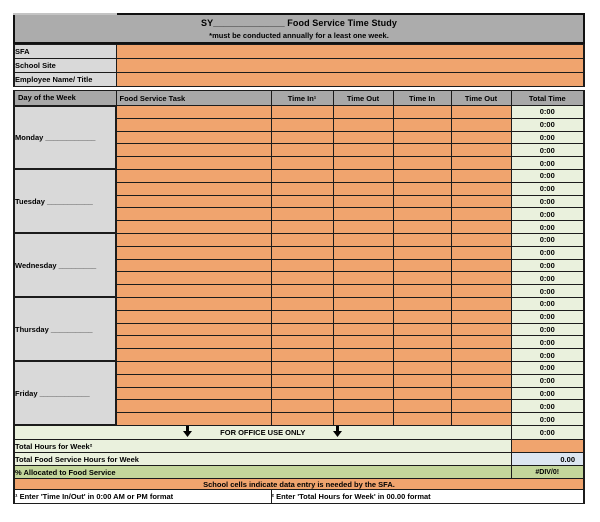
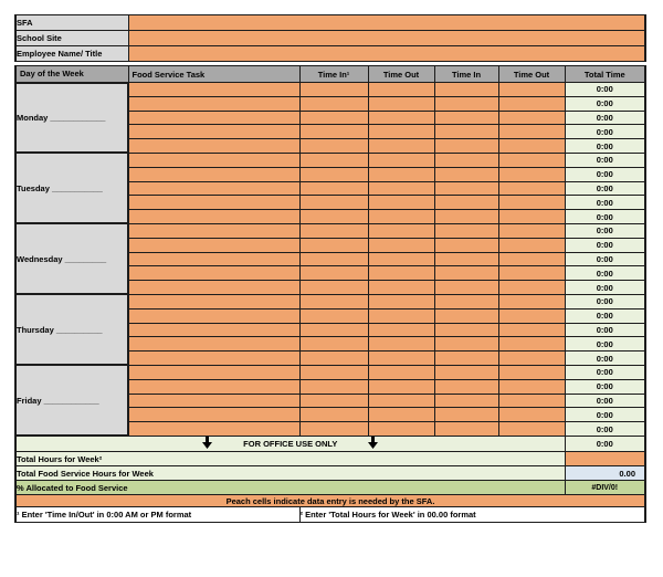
- SY______________ Food Service Time Study
- *must be conducted annually for a least one week.
  SFA
  School Site
  Employee Name/ Title
  Day of the Week	Food Service Task	Time In¹	Time Out	Time In	Time Out	Total Time
  Monday ____________						0:00
  					0:00
  					0:00
  					0:00
  					0:00
  Tuesday ___________						0:00
  					0:00
  					0:00
  					0:00
  					0:00
  Wednesday _________						0:00
  					0:00
  					0:00
  					0:00
  					0:00
  Thursday __________						0:00
  					0:00
  					0:00
  					0:00
  					0:00
  Friday ____________						0:00
  					0:00
  					0:00
  					0:00
  					0:00
  FOR OFFICE USE ONLY	0:00
  Total Hours for Week²
  Total Food Service Hours for Week	0.00
  % Allocated to Food Service
- School cells indicate data entry is needed by the SFA.
+ Peach cells indicate data entry is needed by the SFA.
  ¹ Enter 'Time In/Out' in 0:00 AM or PM format	² Enter 'Total Hours for Week' in 00.00 format
